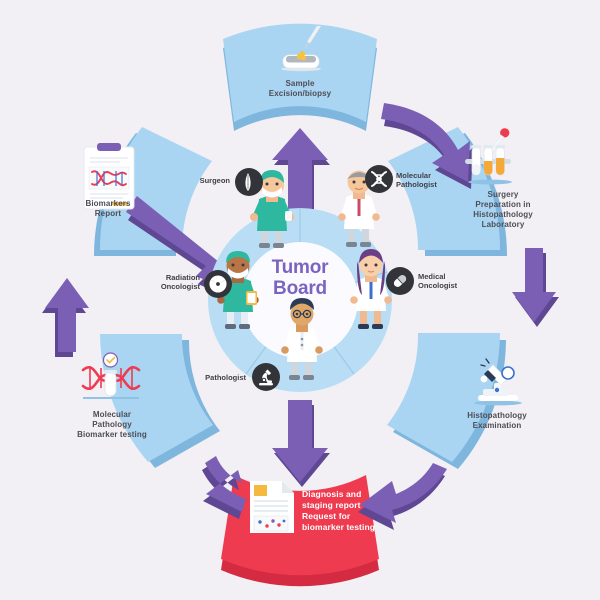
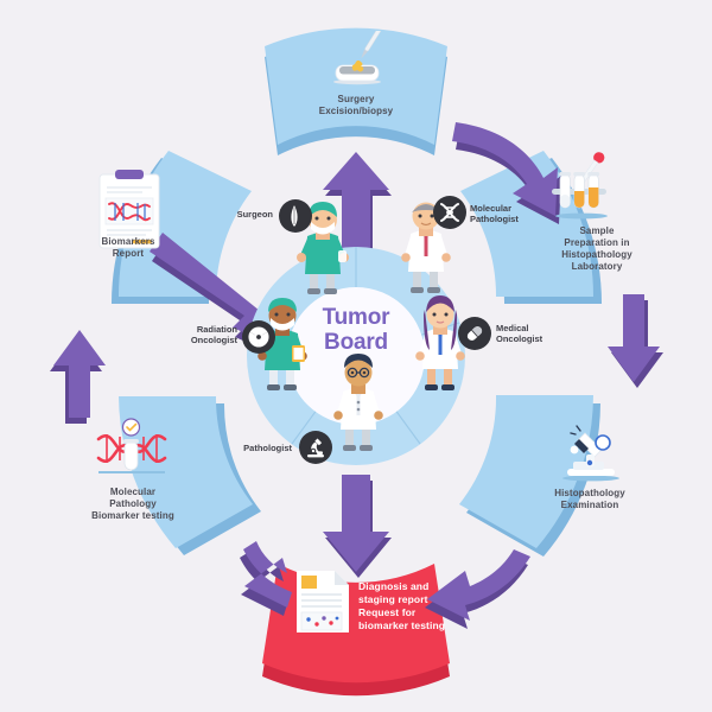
- Sample
+ Surgery
  Excision/biopsy
- Surgery
+ Sample
  Preparation in
  Histopathology
  Laboratory
  Histopathology
  Examination
  Diagnosis and
  staging report
  Request for
  biomarker testing
  Molecular
  Pathology
  Biomarker testing
  Biomarkers
  Report
  Surgeon
  Molecular
  Pathologist
  Radiation
  Oncologist
  Medical
  Oncologist
  Pathologist
  Tumor
  Board
